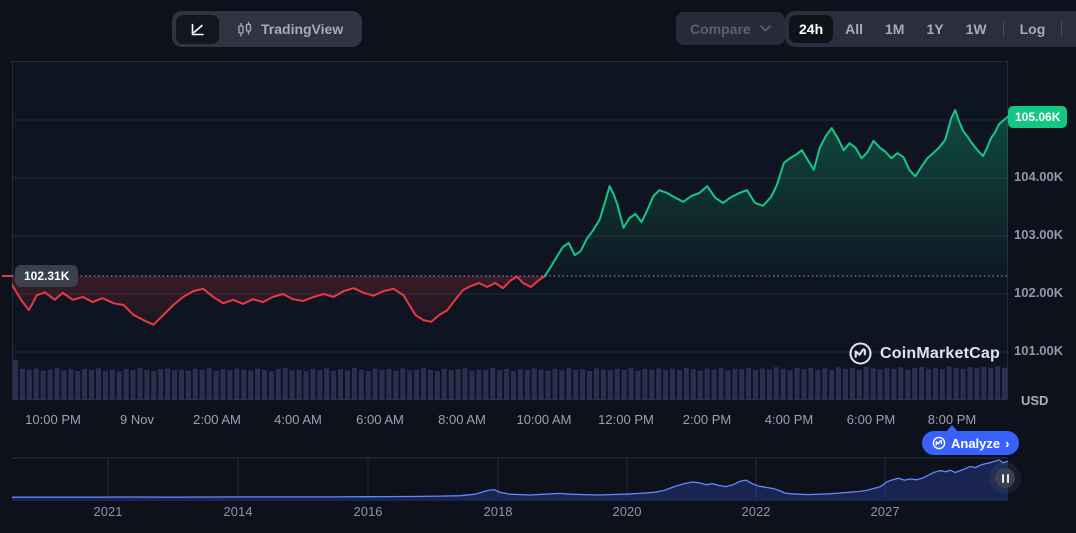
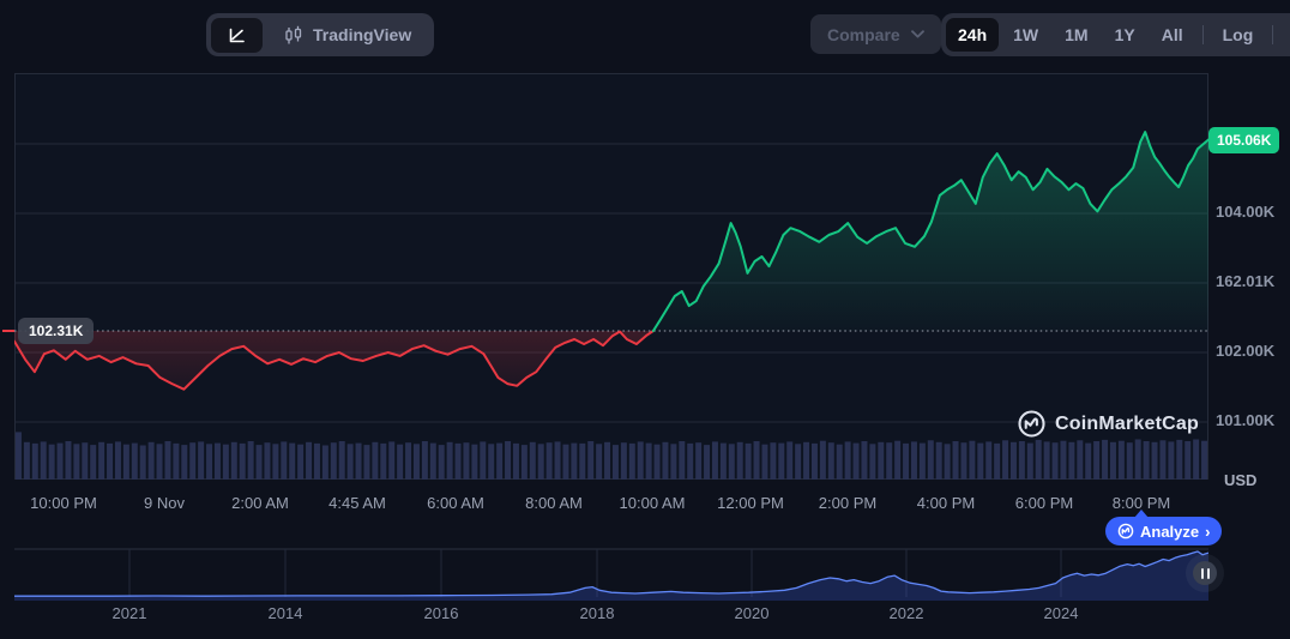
  TradingView
  Compare
  24h
- All
+ 1W
  1M
  1Y
- 1W
+ All
  Log
  102.31K
  105.06K
  104.00K
- 103.00K
+ 162.01K
  102.00K
  101.00K
  USD
  CoinMarketCap
  10:00 PM
  9 Nov
  2:00 AM
- 4:00 AM
+ 4:45 AM
  6:00 AM
  8:00 AM
  10:00 AM
  12:00 PM
  2:00 PM
  4:00 PM
  6:00 PM
  8:00 PM
  Analyze
  ›
  2021
  2014
  2016
  2018
  2020
  2022
- 2027
+ 2024
